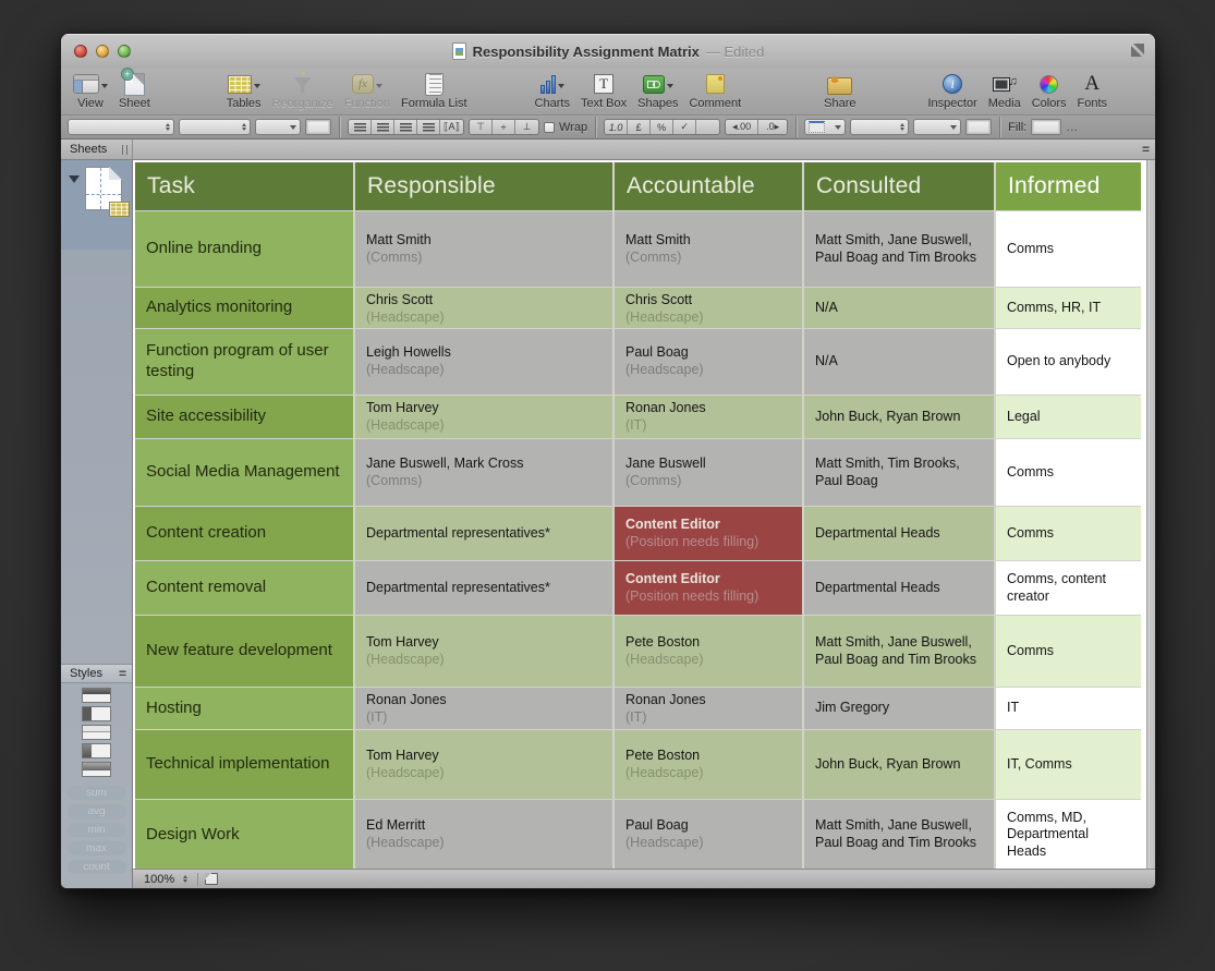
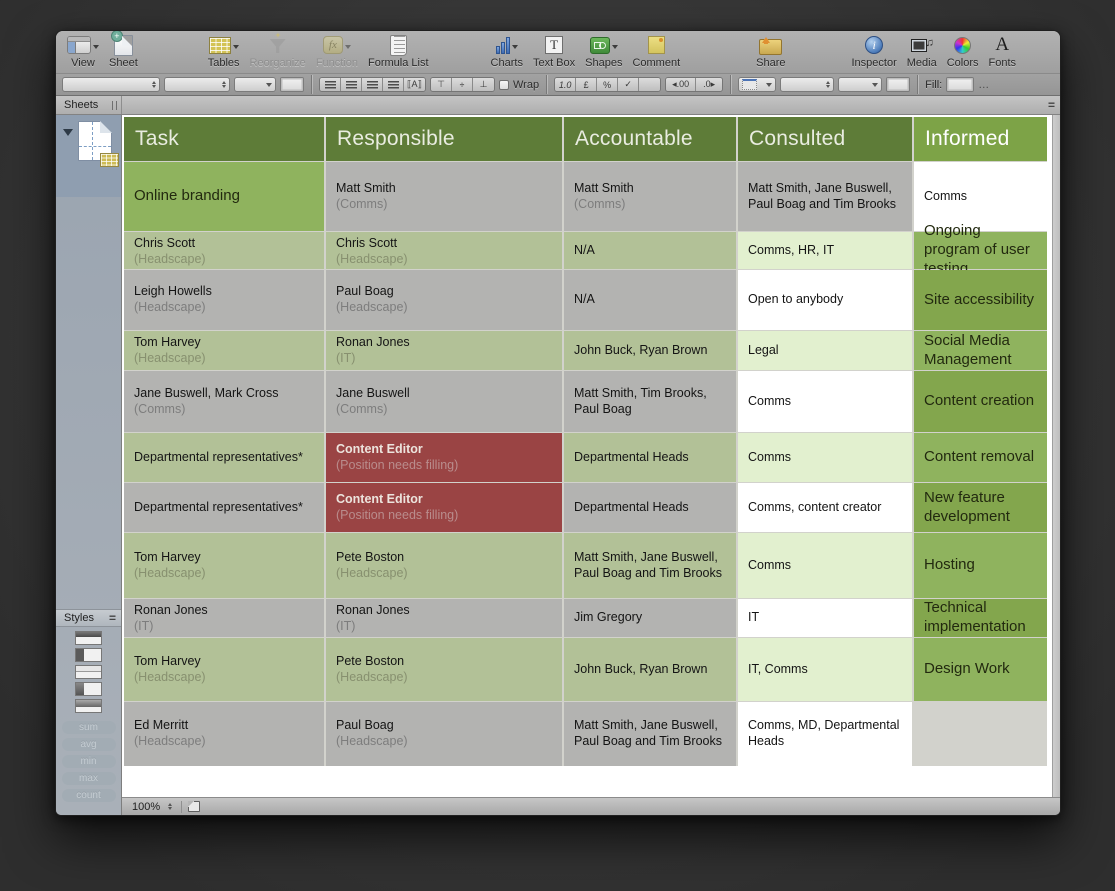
- Responsibility Assignment Matrix
- — Edited
  View
  Sheet
  Tables
  Reorganize
  fx
  Function
  Formula List
  Charts
  T
  Text Box
  Shapes
  Comment
  Share
  i
  Inspector
  Media
  Colors
  A
  Fonts
  ⟦A⟧
  ⊤
  ⧾
  ⊥
  Wrap
  1.0
  £
  %
  ✓
  ◂.00
  .0▸
  Fill:
  …
  Sheets
  =
  Styles
  =
  sum
  avg
  min
  max
  count
  Task
  Responsible
  Accountable
  Consulted
  Informed
  Online branding
  Matt Smith
  (Comms)
  Matt Smith
  (Comms)
  Matt Smith, Jane Buswell, Paul Boag and Tim Brooks
  Comms
- Analytics monitoring
  Chris Scott
  (Headscape)
  Chris Scott
  (Headscape)
  N/A
  Comms, HR, IT
- Function program of user testing
+ Ongoing program of user testing
  Leigh Howells
  (Headscape)
  Paul Boag
  (Headscape)
  N/A
  Open to anybody
  Site accessibility
  Tom Harvey
  (Headscape)
  Ronan Jones
  (IT)
  John Buck, Ryan Brown
  Legal
  Social Media Management
  Jane Buswell, Mark Cross
  (Comms)
  Jane Buswell
  (Comms)
  Matt Smith, Tim Brooks, Paul Boag
  Comms
  Content creation
  Departmental representatives*
  Content Editor
  (Position needs filling)
  Departmental Heads
  Comms
  Content removal
  Departmental representatives*
  Content Editor
  (Position needs filling)
  Departmental Heads
  Comms, content creator
  New feature development
  Tom Harvey
  (Headscape)
  Pete Boston
  (Headscape)
  Matt Smith, Jane Buswell, Paul Boag and Tim Brooks
  Comms
  Hosting
  Ronan Jones
  (IT)
  Ronan Jones
  (IT)
  Jim Gregory
  IT
  Technical implementation
  Tom Harvey
  (Headscape)
  Pete Boston
  (Headscape)
  John Buck, Ryan Brown
  IT, Comms
  Design Work
  Ed Merritt
  (Headscape)
  Paul Boag
  (Headscape)
  Matt Smith, Jane Buswell, Paul Boag and Tim Brooks
  Comms, MD, Departmental Heads
  100%
